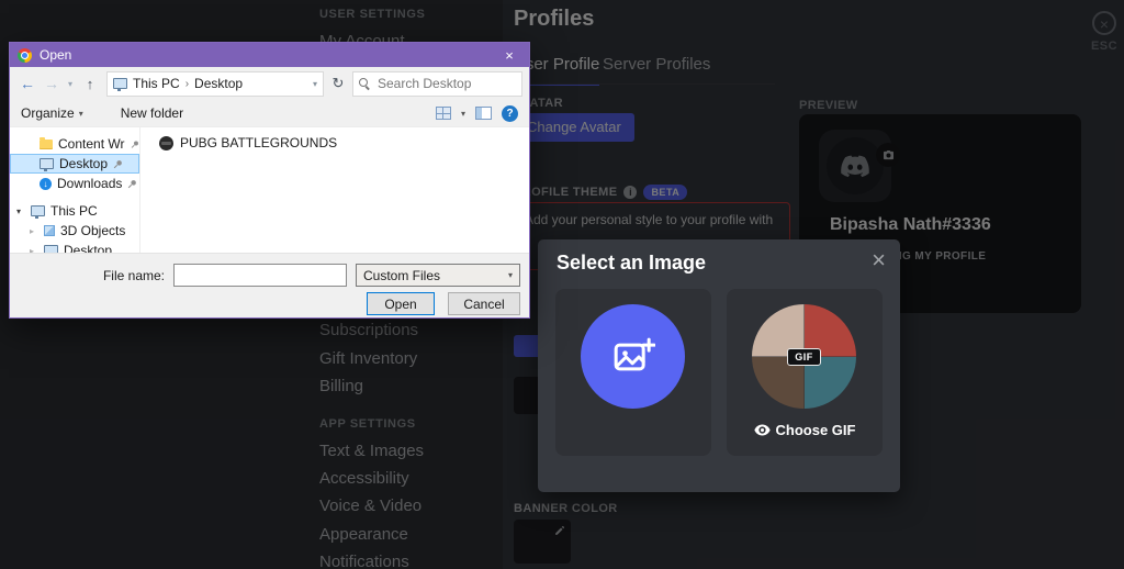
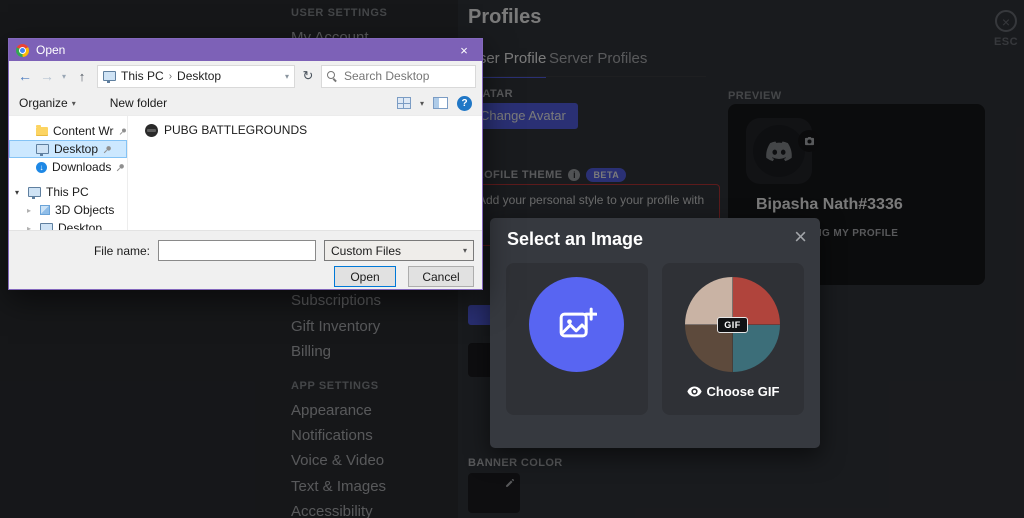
  USER SETTINGS
  Subscriptions
  Gift Inventory
  Billing
  APP SETTINGS
- Text & Images
+ Appearance
- Accessibility
+ Notifications
  Voice & Video
- Appearance
+ Text & Images
- Notifications
+ Accessibility
  Profiles
  er Profile
  Server Profiles
  Change Avatar
  OFILE THEME
  BETA
  dd your personal style to your profile with
  BANNER COLOR
  PREVIEW
  Bipasha Nath#3336
  ESC
  Select an Image
  GIF
  Choose GIF
  Open
  This PC
  Desktop
  Search Desktop
  Organize
  New folder
  Content Wr
  Desktop
  Downloads
  This PC
  3D Objects
  Desktop
  PUBG BATTLEGROUNDS
  File name:
  Custom Files
  Open
  Cancel
